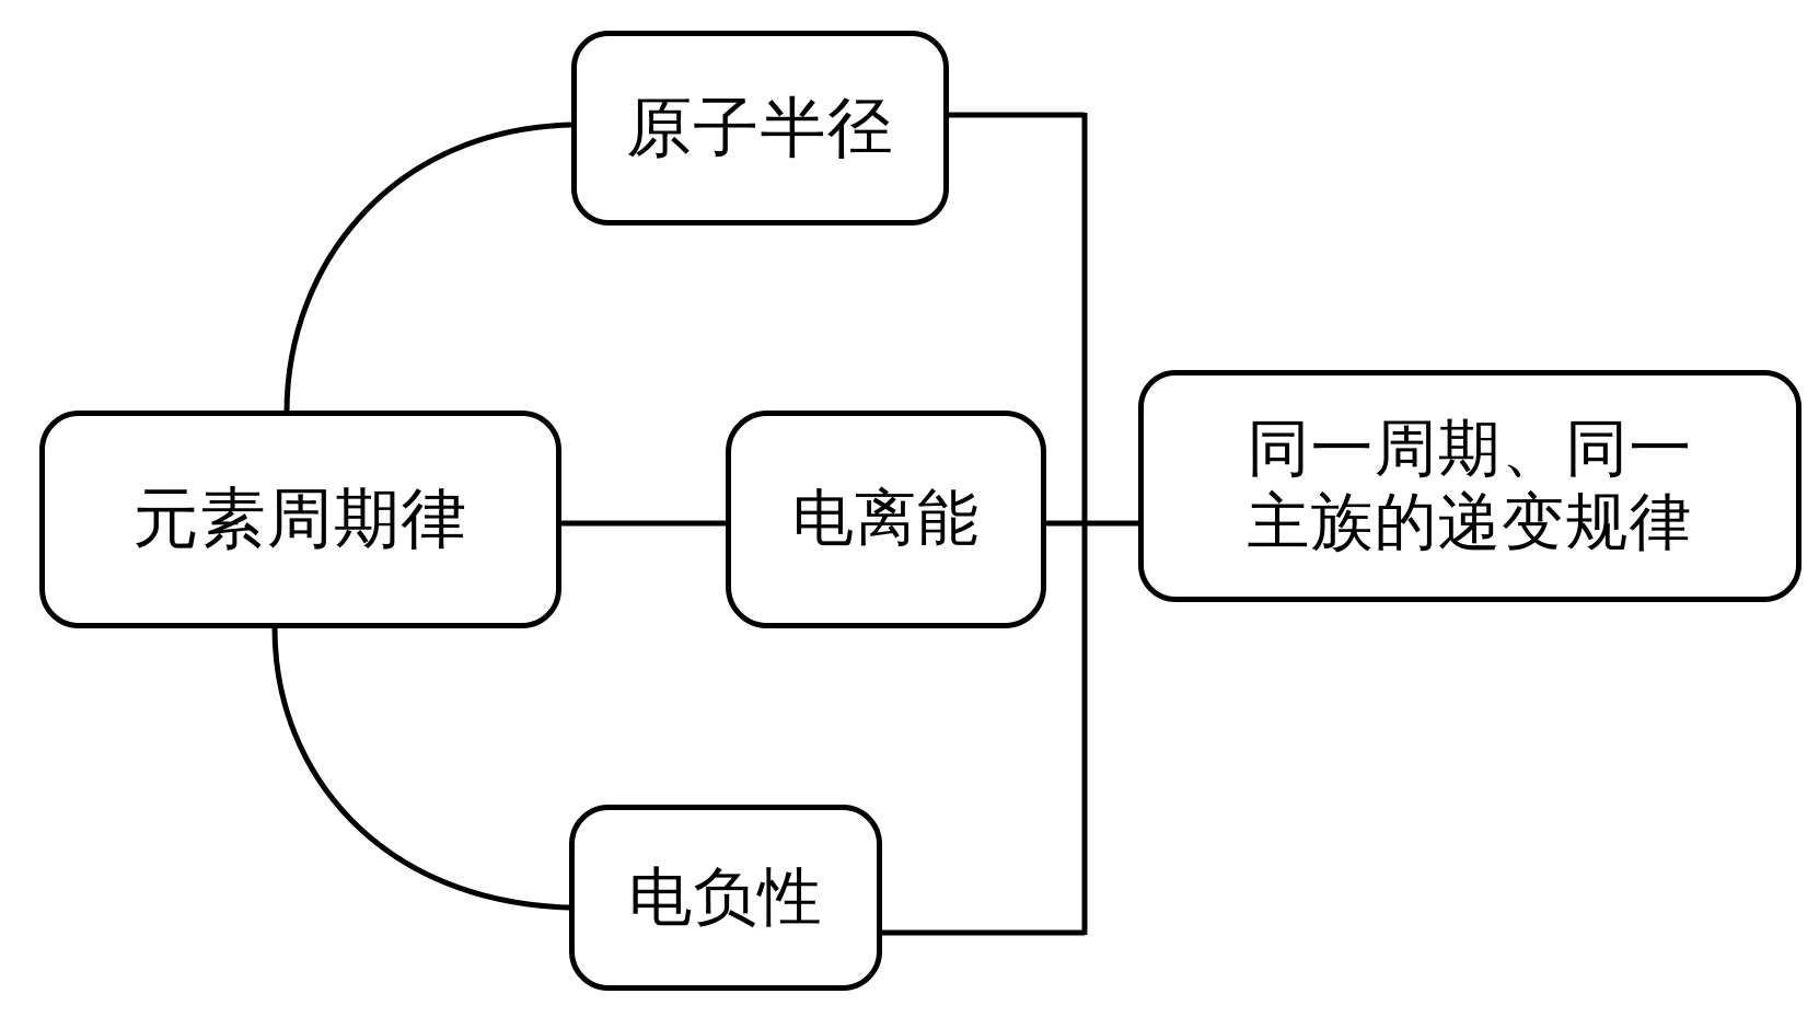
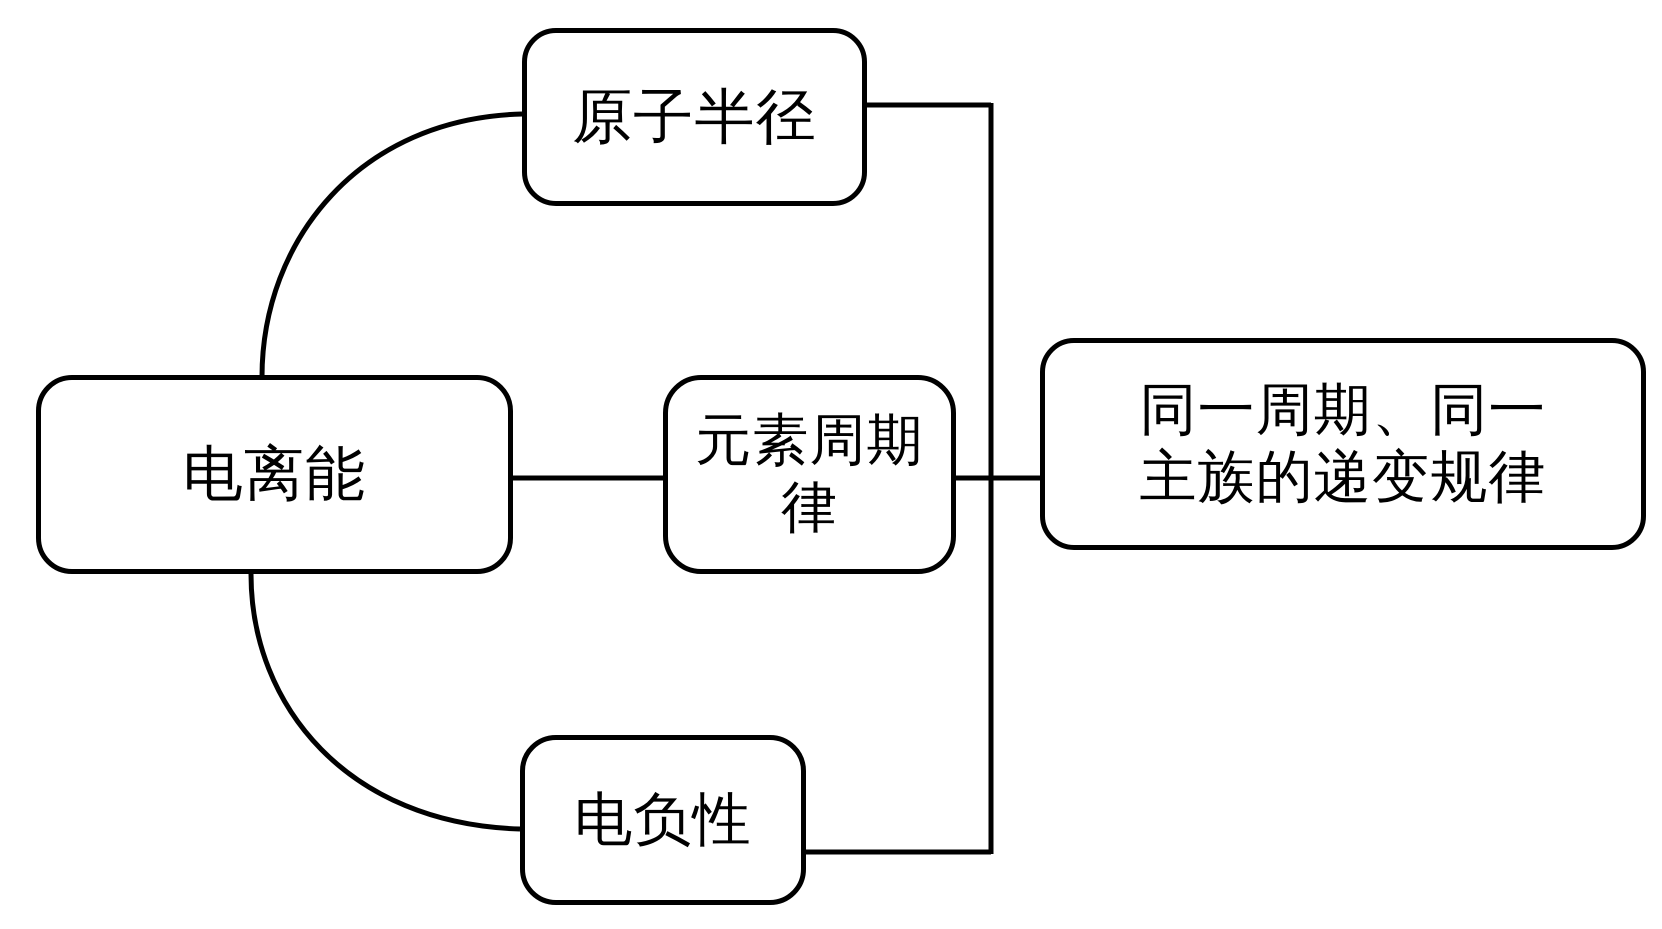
- 元素周期律
+ 电离能
  原子半径
- 电离能
+ 元素周期律
  电负性
  同一周期、同一
  主族的递变规律
